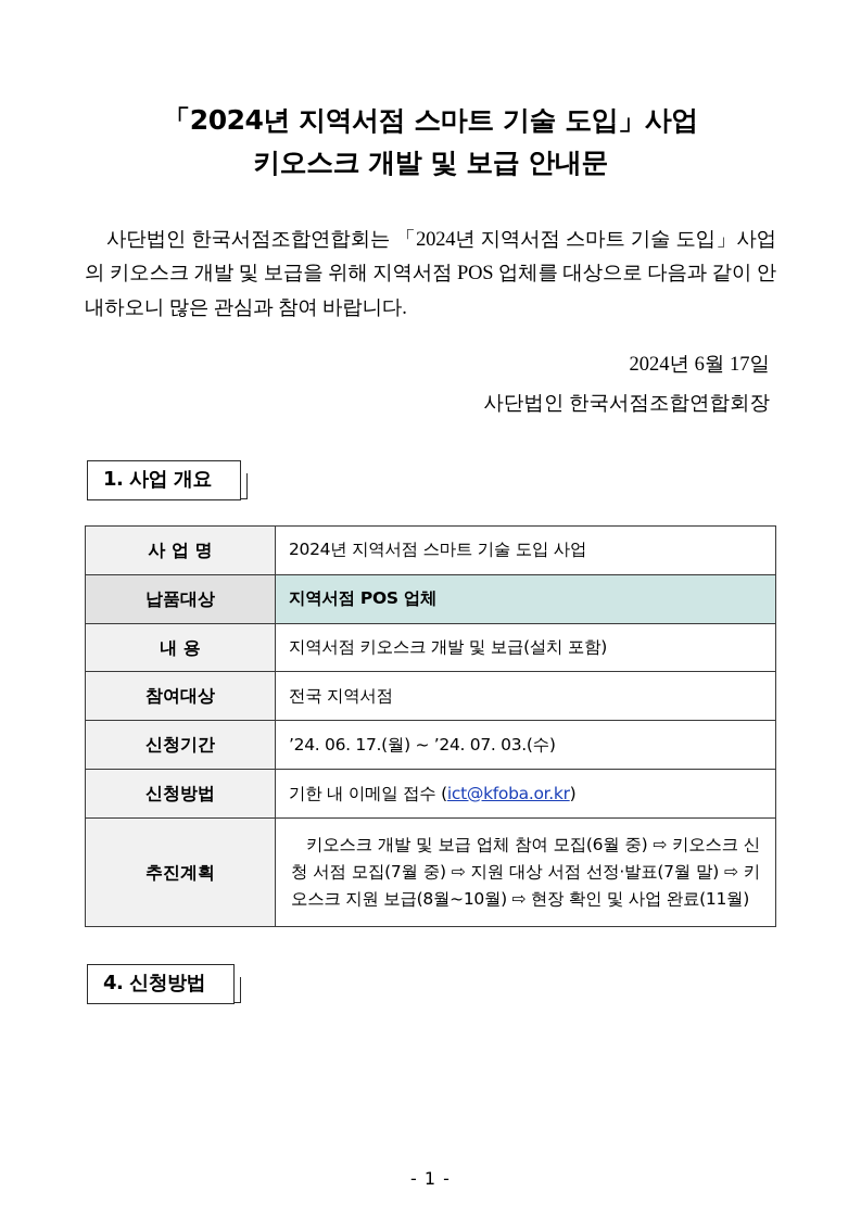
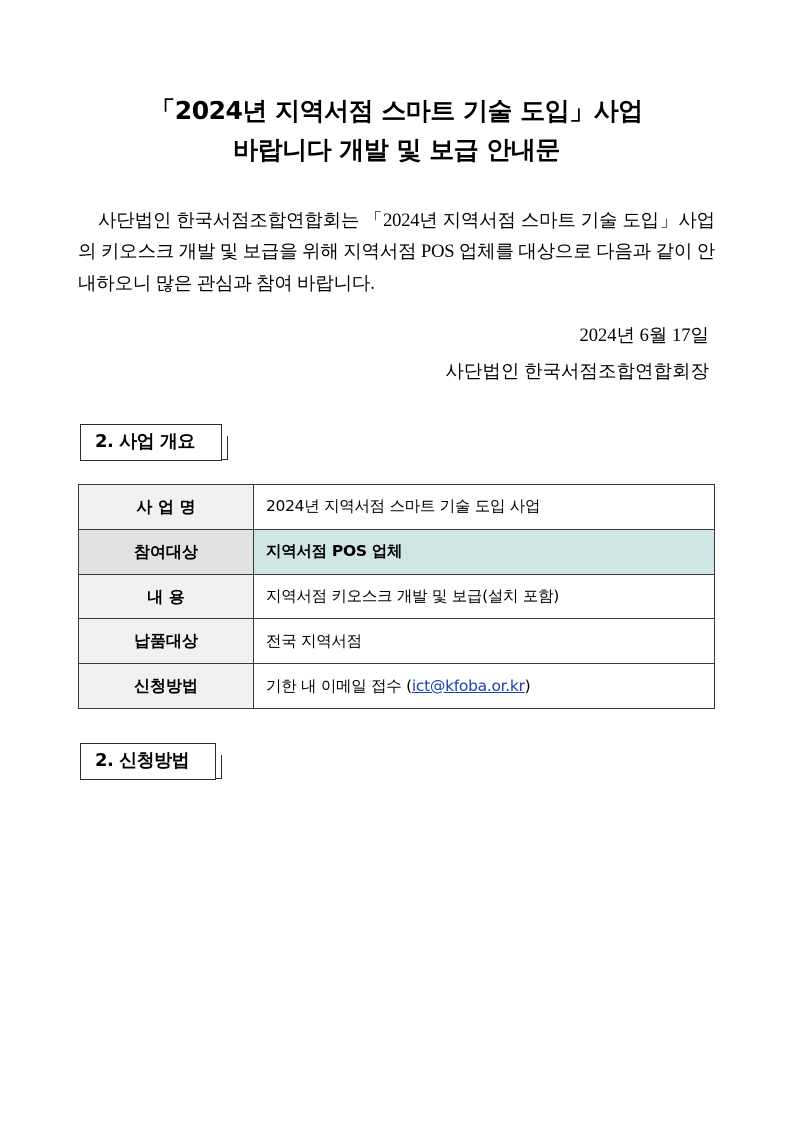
  「2024년 지역서점 스마트 기술 도입」사업
- 키오스크 개발 및 보급 안내문
+ 바랍니다 개발 및 보급 안내문
  사단법인 한국서점조합연합회는 「2024년 지역서점 스마트 기술 도입」사업의 키오스크 개발 및 보급을 위해 지역서점 POS 업체를 대상으로 다음과 같이 안내하오니 많은 관심과 참여 바랍니다.
  2024년 6월 17일
  사단법인 한국서점조합연합회장
- 1. 사업 개요
+ 2. 사업 개요
  사 업 명	2024년 지역서점 스마트 기술 도입 사업
- 납품대상	지역서점 POS 업체
+ 참여대상	지역서점 POS 업체
  내 용	지역서점 키오스크 개발 및 보급(설치 포함)
- 참여대상	전국 지역서점
+ 납품대상	전국 지역서점
- 신청기간	’24. 06. 17.(월) ~ ’24. 07. 03.(수)
  신청방법	기한 내 이메일 접수 (ict@kfoba.or.kr)
- 추진계획	키오스크 개발 및 보급 업체 참여 모집(6월 중) ⇨ 키오스크 신청 서점 모집(7월 중) ⇨ 지원 대상 서점 선정·발표(7월 말) ⇨ 키오스크 지원 보급(8월~10월) ⇨ 현장 확인 및 사업 완료(11월)
- 4. 신청방법
+ 2. 신청방법
- - 1 -
